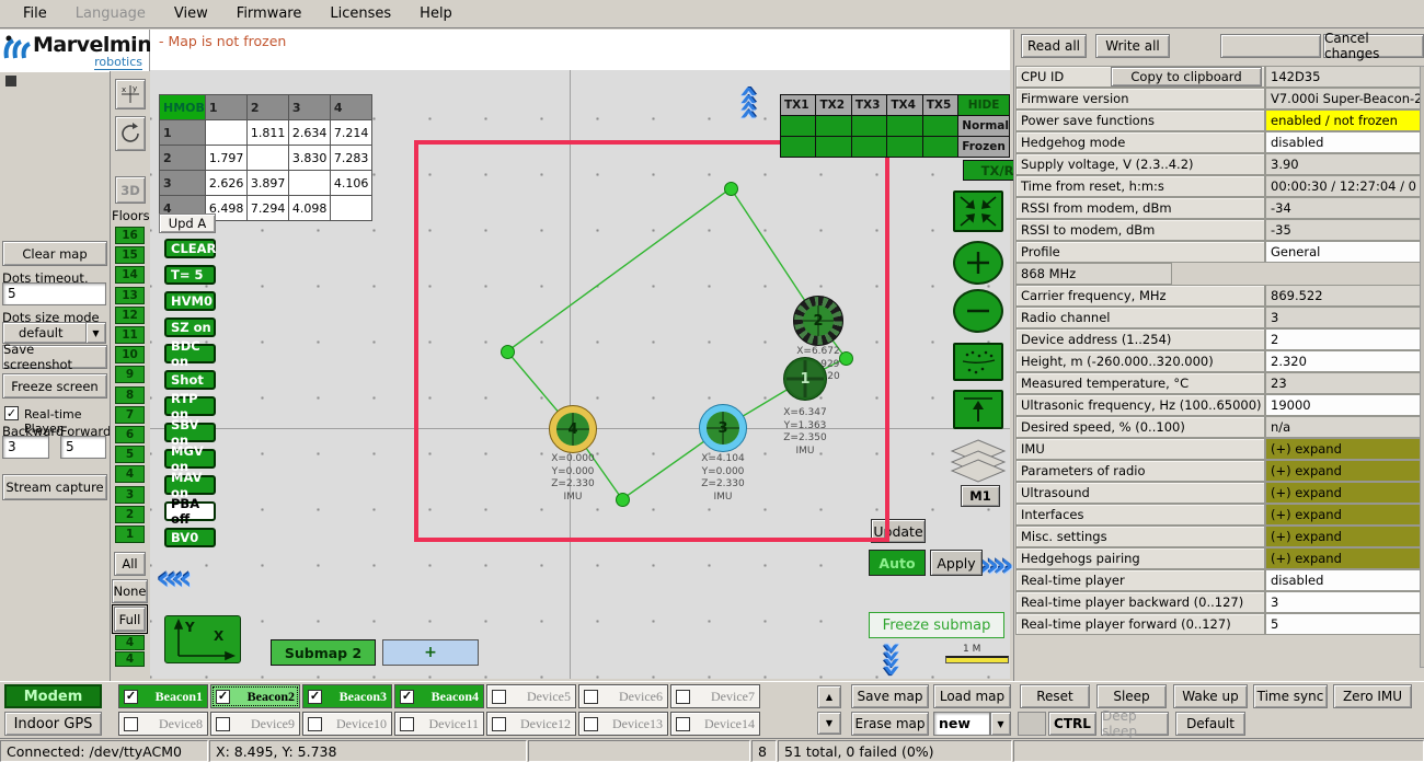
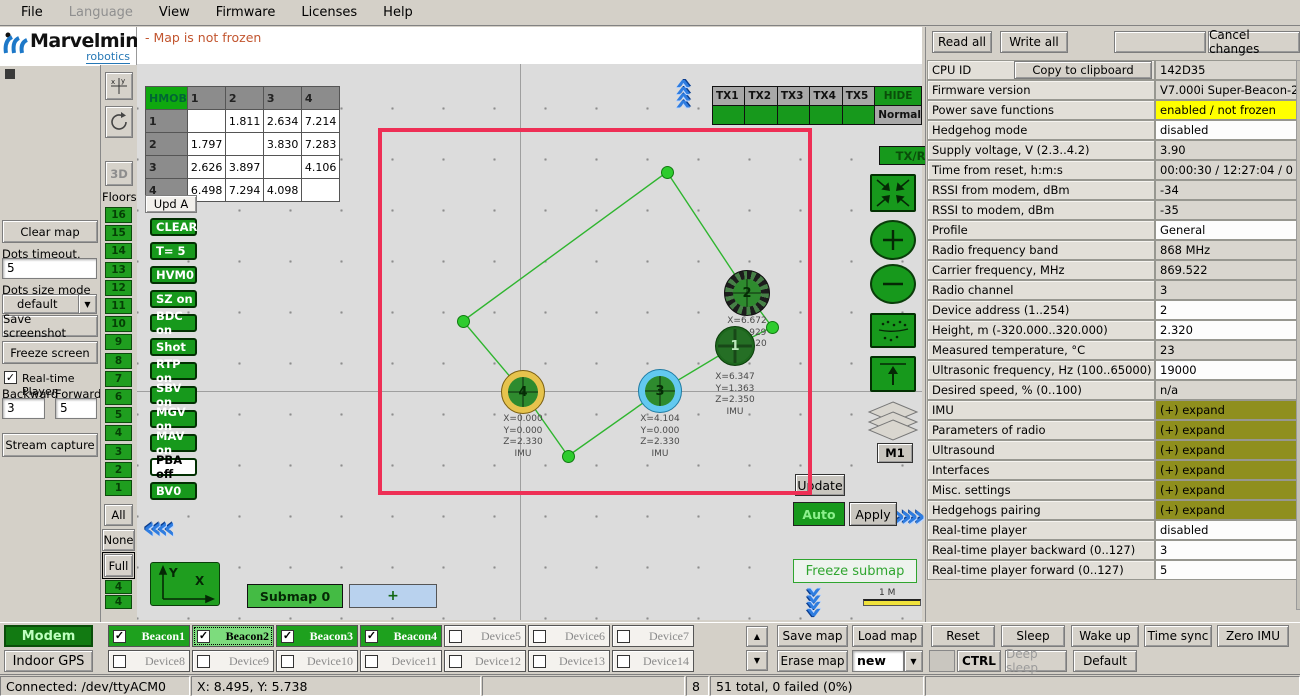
  File
  Language
  View
  Firmware
  Licenses
  Help
  Marvelmin
  robotics
  Clear map
  Dots timeout,
  5
  Dots size mode
  default
  ▼
  Save screenshot
  Freeze screen
  ✓
  Real-time Player
  Backward
  Forward
  3
  5
  Stream capture
  x
  y
  3D
  Floors
  16
  15
  14
  13
  12
  11
  10
  9
  8
  7
  6
  5
  4
  3
  2
  1
  All
  None
  Full
  4
  4
  - Map is not frozen
  X=0.000
  Y=0.000
  Z=2.330
  IMU
  X=4.104
  Y=0.000
  Z=2.330
  IMU
  X=6.347
  Y=1.363
  Z=2.350
  IMU
  X=6.672
  4
  3
  1
  2
  HMOB	1	2	3	4
  1		1.811	2.634	7.214
  2	1.797		3.830	7.283
  3	2.626	3.897		4.106
  4	6.498	7.294	4.098
  Upd A
  CLEAR
  T= 5
  HVM0
  SZ on
  BDC on
  Shot
  RTP on
  SBV on
  MGV on
  MAV on
  PBA off
  BV0
  ««
  »»
  TX1	TX2	TX3	TX4	TX5	HIDE
  					Normal
- 					Frozen
  TX/R
  M1
  Update
  Auto
  Apply
  Freeze submap
  1 M
  Y
  X
- Submap 2
+ Submap 0
  +
  Read all
  Write all
  Cancel changes
  CPU ID
  142D35
  Firmware version
  V7.000i Super-Beacon-2
  Power save functions
  enabled / not frozen
  Hedgehog mode
  disabled
  Supply voltage, V (2.3..4.2)
  3.90
  Time from reset, h:m:s
  00:00:30 / 12:27:04 / 0
  RSSI from modem, dBm
  -34
  RSSI to modem, dBm
  -35
  Profile
  General
+ Radio frequency band
  868 MHz
  Carrier frequency, MHz
  869.522
  Radio channel
  3
  Device address (1..254)
  2
- Height, m (-260.000..320.000)
+ Height, m (-320.000..320.000)
  2.320
  Measured temperature, °C
  23
  Ultrasonic frequency, Hz (100..65000)
  19000
  Desired speed, % (0..100)
  n/a
  IMU
  (+) expand
  Parameters of radio
  (+) expand
  Ultrasound
  (+) expand
  Interfaces
  (+) expand
  Misc. settings
  (+) expand
  Hedgehogs pairing
  (+) expand
  Real-time player
  disabled
  Real-time player backward (0..127)
  3
  Real-time player forward (0..127)
  5
  Copy to clipboard
  Modem
  Indoor GPS
  ✓
  Beacon1
  ✓
  Beacon2
  ✓
  Beacon3
  ✓
  Beacon4
  Device5
  Device6
  Device7
  Device8
  Device9
  Device10
  Device11
  Device12
  Device13
  Device14
  ▲
  ▼
  Save map
  Load map
  Erase map
  new
  ▼
  Reset
  Sleep
  Wake up
  Time sync
  Zero IMU
  CTRL
  Deep sleep
  Default
  Connected: /dev/ttyACM0
  X: 8.495, Y: 5.738
  8
  51 total, 0 failed (0%)
